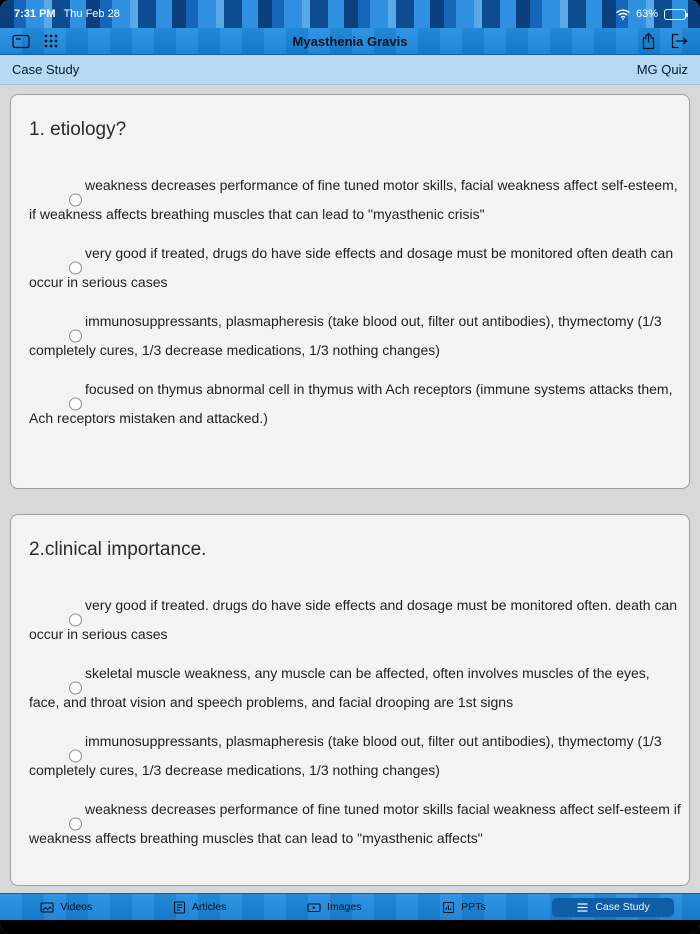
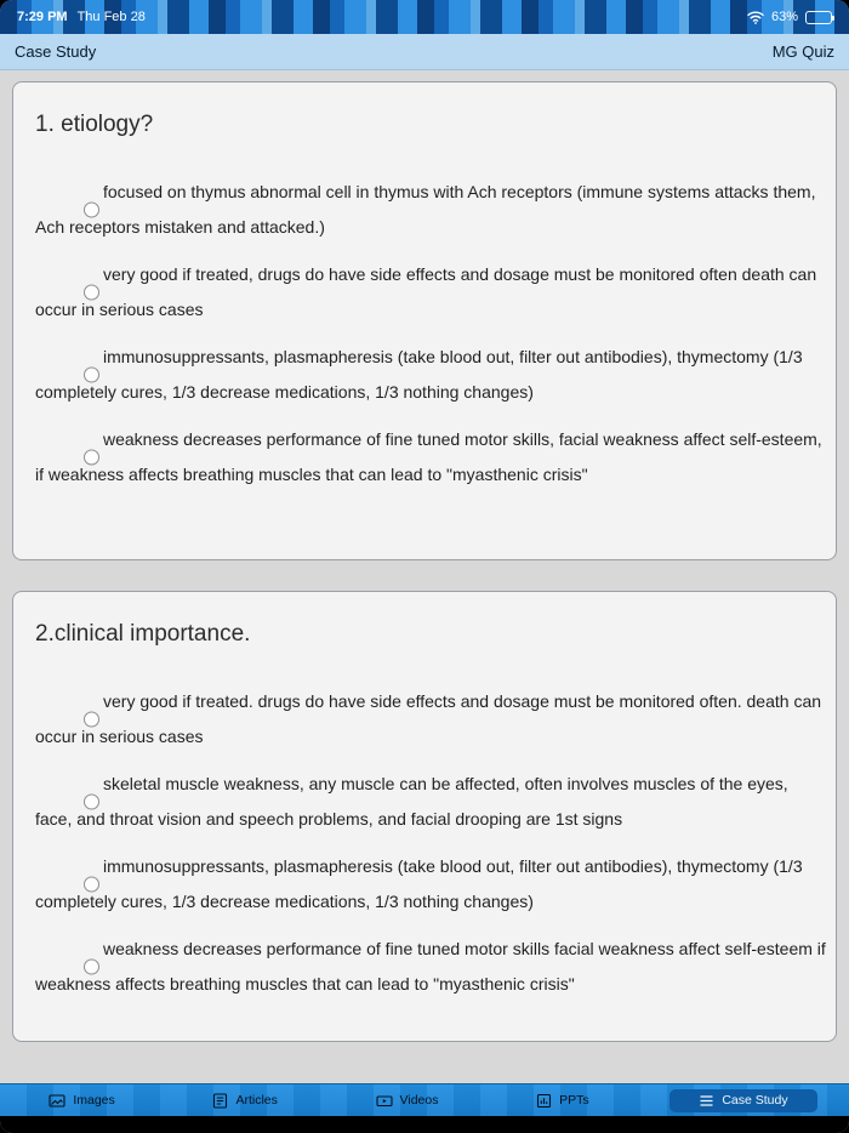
- 7:31 PM
+ 7:29 PM
  Thu Feb 28
  63%
- Myasthenia Gravis
  Case Study
  MG Quiz
  1. etiology?
- weakness decreases performance of fine tuned motor skills, facial weakness affect self-esteem, if weakness affects breathing muscles that can lead to "myasthenic crisis"
+ focused on thymus abnormal cell in thymus with Ach receptors (immune systems attacks them, Ach receptors mistaken and attacked.)
  very good if treated, drugs do have side effects and dosage must be monitored often death can occur in serious cases
  immunosuppressants, plasmapheresis (take blood out, filter out antibodies), thymectomy (1/3 completely cures, 1/3 decrease medications, 1/3 nothing changes)
- focused on thymus abnormal cell in thymus with Ach receptors (immune systems attacks them, Ach receptors mistaken and attacked.)
+ weakness decreases performance of fine tuned motor skills, facial weakness affect self-esteem, if weakness affects breathing muscles that can lead to "myasthenic crisis"
  2.clinical importance.
  very good if treated. drugs do have side effects and dosage must be monitored often. death can occur in serious cases
  skeletal muscle weakness, any muscle can be affected, often involves muscles of the eyes, face, and throat vision and speech problems, and facial drooping are 1st signs
  immunosuppressants, plasmapheresis (take blood out, filter out antibodies), thymectomy (1/3 completely cures, 1/3 decrease medications, 1/3 nothing changes)
- weakness decreases performance of fine tuned motor skills facial weakness affect self-esteem if weakness affects breathing muscles that can lead to "myasthenic affects"
+ weakness decreases performance of fine tuned motor skills facial weakness affect self-esteem if weakness affects breathing muscles that can lead to "myasthenic crisis"
- Videos
+ Images
  Articles
- Images
+ Videos
  PPTs
  Case Study
